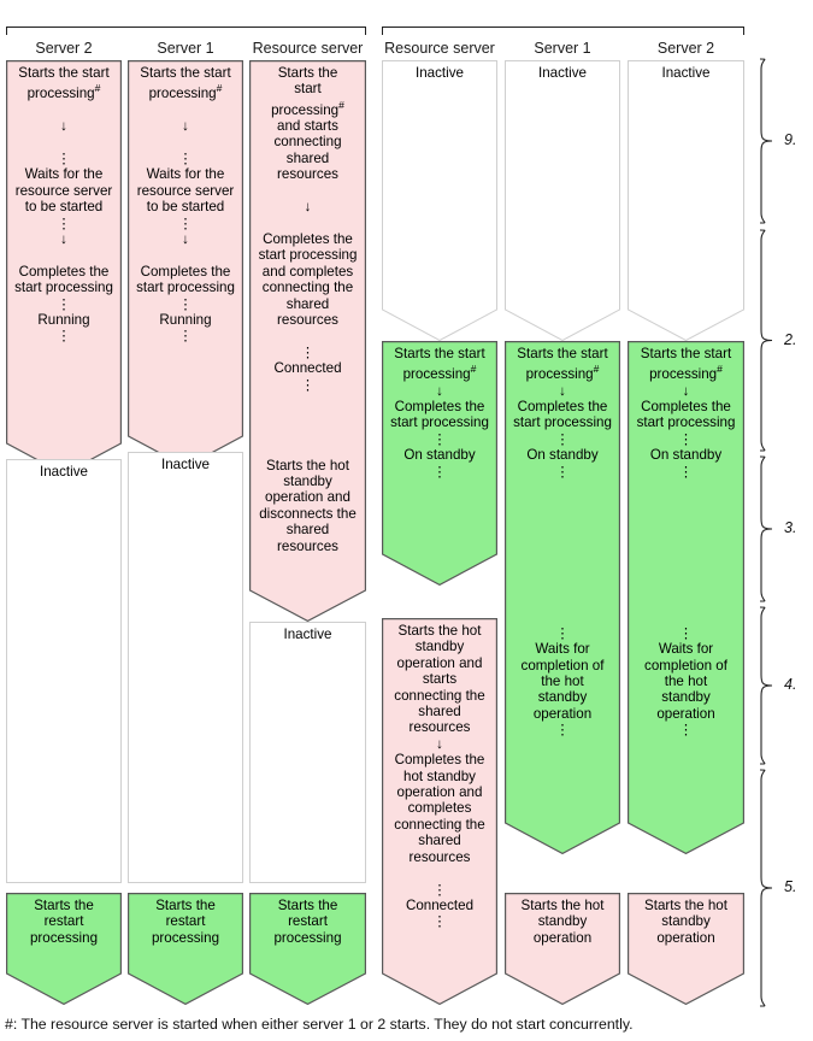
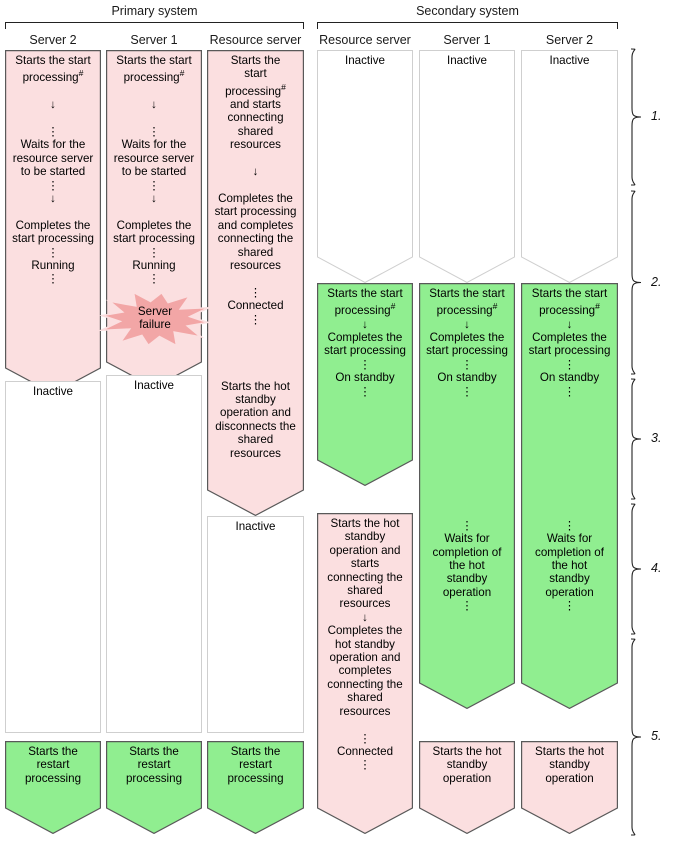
+ Primary system
+ Secondary system
  Server 2
  Server 1
  Resource server
  Resource server
  Server 1
  Server 2
  Starts the start
  processing#
  ↓
  ⋮
  Waits for the
  resource server
  to be started
  ⋮
  ↓
  Completes the
  start processing
  ⋮
  Running
  ⋮
  Starts the start
  processing#
  ↓
  ⋮
  Waits for the
  resource server
  to be started
  ⋮
  ↓
  Completes the
  start processing
  ⋮
  Running
  ⋮
  Starts the
  start
  processing#
  and starts
  connecting
  shared
  resources
  ↓
  Completes the
  start processing
  and completes
  connecting the
  shared
  resources
  ⋮
  Connected
  ⋮
  Starts the hot
  standby
  operation and
  disconnects the
  shared
  resources
  Inactive
  Inactive
  Inactive
  Starts the
  restart
  processing
  Starts the
  restart
  processing
  Starts the
  restart
  processing
  Inactive
  Inactive
  Inactive
  Starts the start
  processing#
  ↓
  Completes the
  start processing
  ⋮
  On standby
  ⋮
  Starts the start
  processing#
  ↓
  Completes the
  start processing
  ⋮
  On standby
  ⋮
  ⋮
  Waits for
  completion of
  the hot
  standby
  operation
  ⋮
  Starts the start
  processing#
  ↓
  Completes the
  start processing
  ⋮
  On standby
  ⋮
  ⋮
  Waits for
  completion of
  the hot
  standby
  operation
  ⋮
  Starts the hot
  standby
  operation and
  starts
  connecting the
  shared
  resources
  ↓
  Completes the
  hot standby
  operation and
  completes
  connecting the
  shared
  resources
  ⋮
  Connected
  ⋮
  Starts the hot
  standby
  operation
  Starts the hot
  standby
  operation
+ Server
+ failure
- 9.
+ 1.
  2.
  3.
  4.
  5.
- #: The resource server is started when either server 1 or 2 starts. They do not start concurrently.
